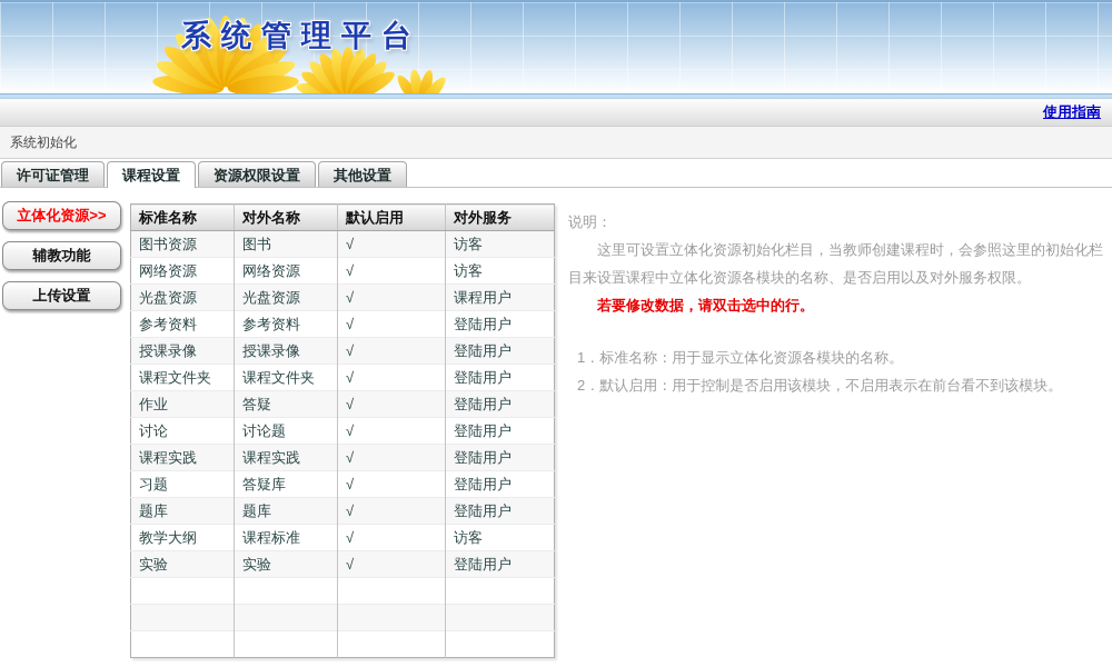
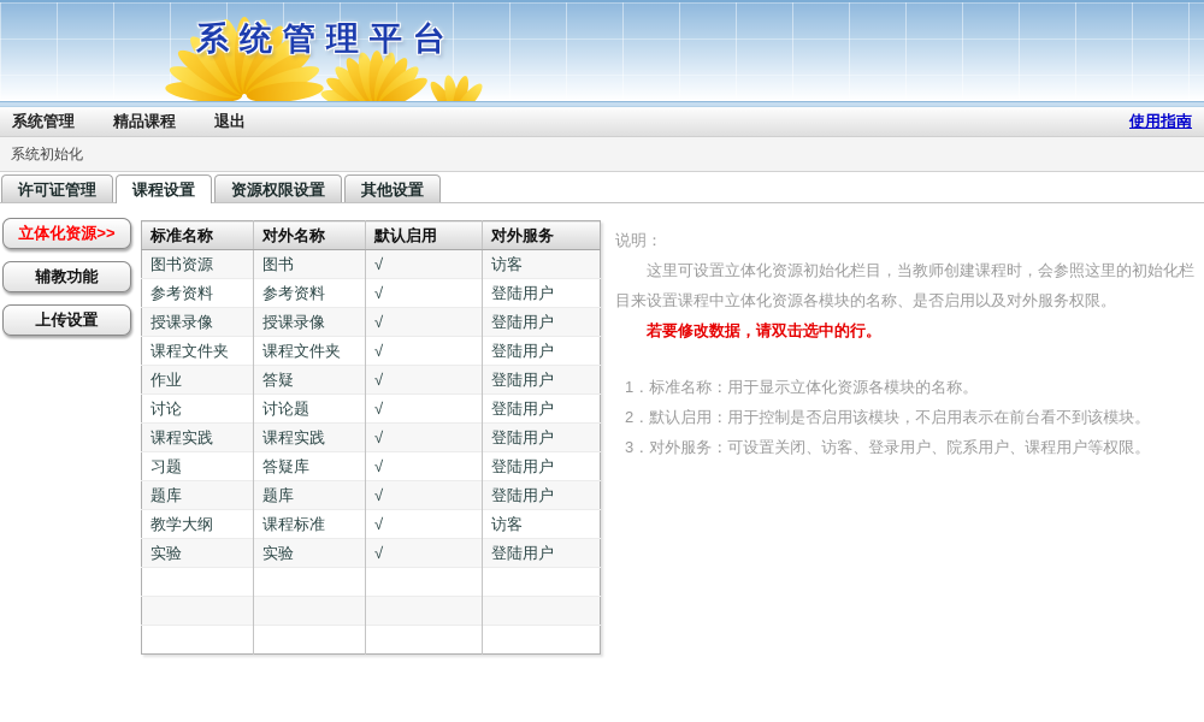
  系统管理平台
+ 系统管理
+ 精品课程
+ 退出
  使用指南
  系统初始化
  许可证管理
  课程设置
  资源权限设置
  其他设置
  立体化资源>>
  辅教功能
  上传设置
  标准名称	对外名称	默认启用	对外服务
  图书资源	图书	√	访客
- 网络资源	网络资源	√	访客
- 光盘资源	光盘资源	√	课程用户
  参考资料	参考资料	√	登陆用户
  授课录像	授课录像	√	登陆用户
  课程文件夹	课程文件夹	√	登陆用户
  作业	答疑	√	登陆用户
  讨论	讨论题	√	登陆用户
  课程实践	课程实践	√	登陆用户
  习题	答疑库	√	登陆用户
  题库	题库	√	登陆用户
  教学大纲	课程标准	√	访客
  实验	实验	√	登陆用户
  说明：
  这里可设置立体化资源初始化栏目，当教师创建课程时，会参照这里的初始化栏目来设置课程中立体化资源各模块的名称、是否启用以及对外服务权限。
  若要修改数据，请双击选中的行。
  1．标准名称：用于显示立体化资源各模块的名称。
  2．默认启用：用于控制是否启用该模块，不启用表示在前台看不到该模块。
+ 3．对外服务：可设置关闭、访客、登录用户、院系用户、课程用户等权限。
